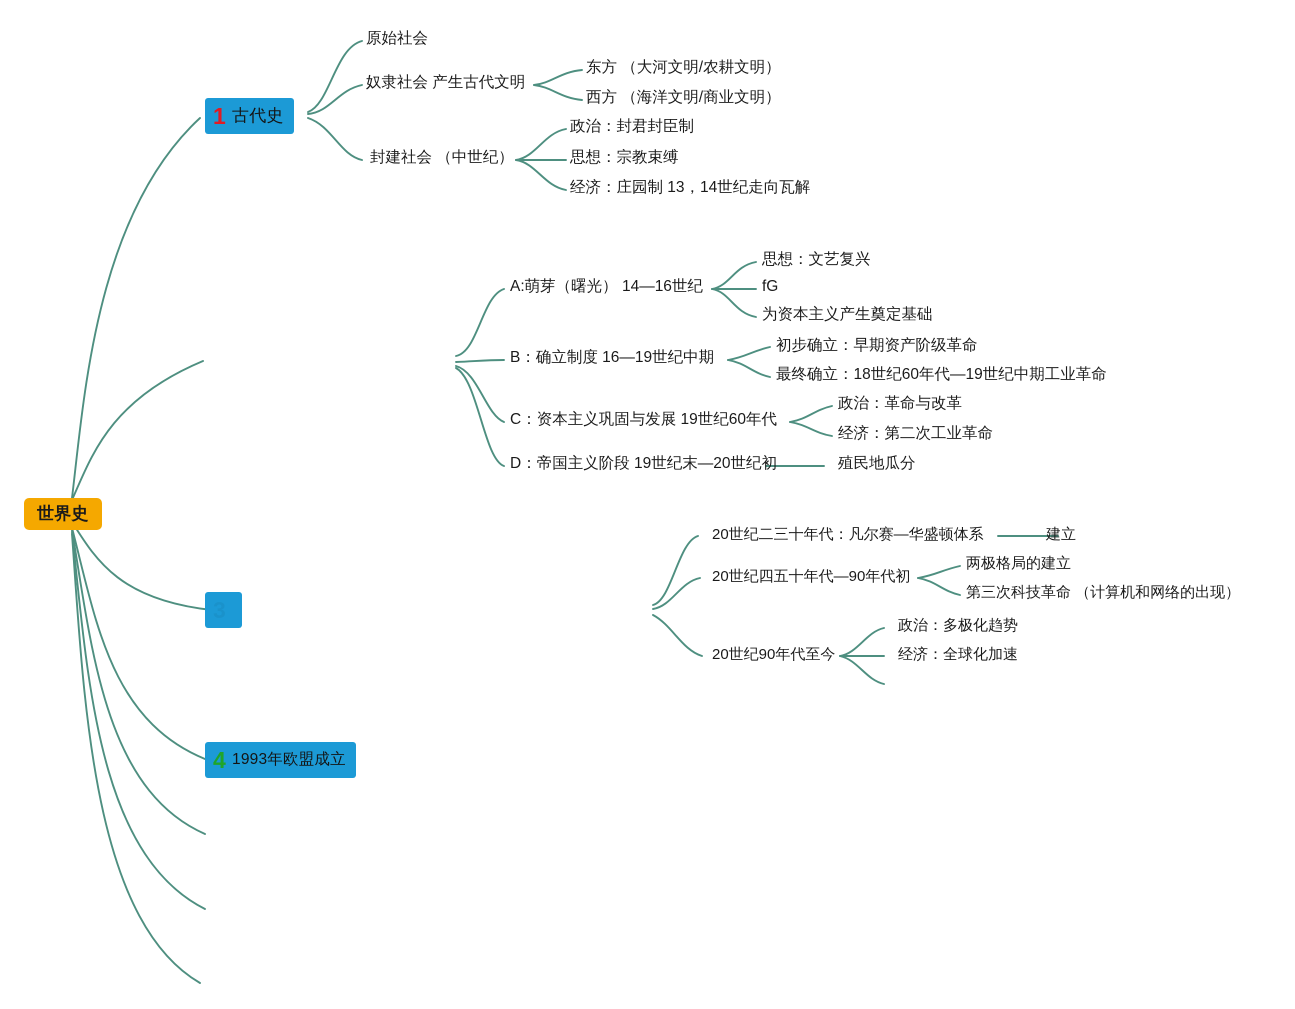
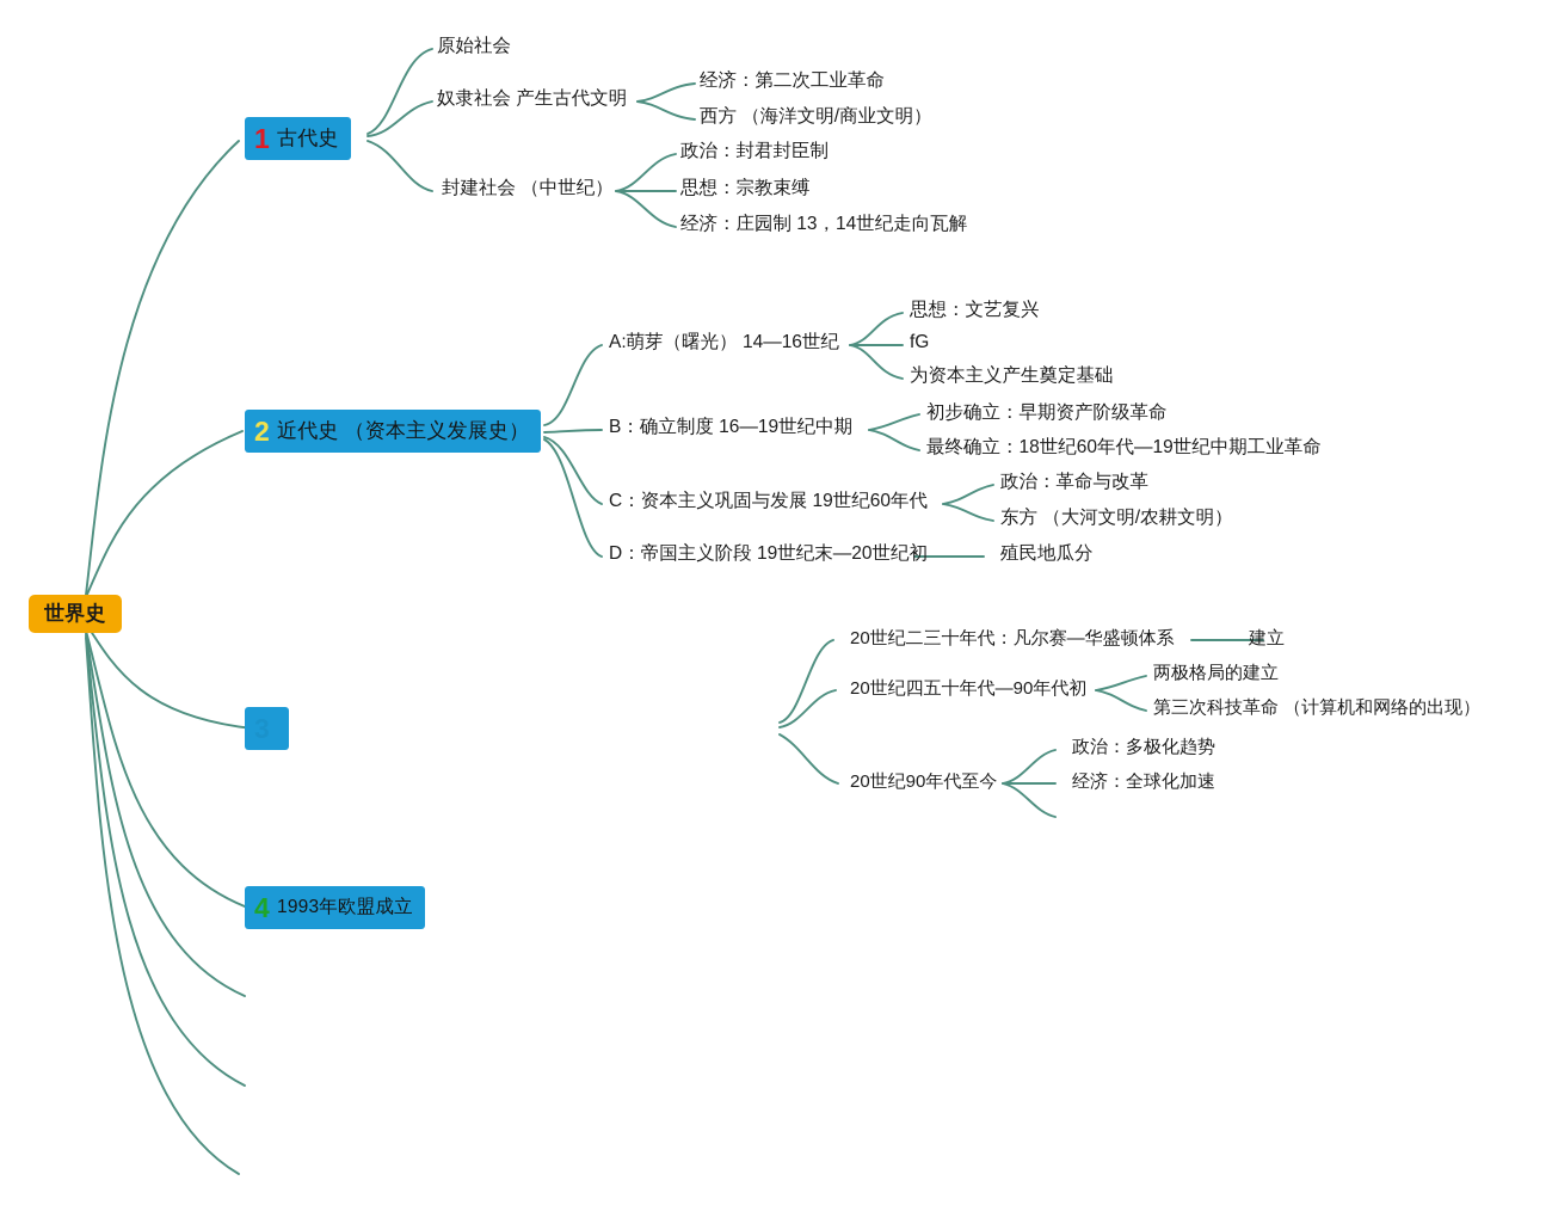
  世界史
  1
  古代史
  原始社会
  奴隶社会 产生古代文明
- 东方 （大河文明/农耕文明）
+ 经济：第二次工业革命
  西方 （海洋文明/商业文明）
  封建社会 （中世纪）
  政治：封君封臣制
  思想：宗教束缚
  经济：庄园制 13，14世纪走向瓦解
+ 2
+ 近代史 （资本主义发展史）
  A:萌芽（曙光） 14—16世纪
  思想：文艺复兴
  fG
  为资本主义产生奠定基础
  B：确立制度 16—19世纪中期
  初步确立：早期资产阶级革命
  最终确立：18世纪60年代—19世纪中期工业革命
  C：资本主义巩固与发展 19世纪60年代
  政治：革命与改革
- 经济：第二次工业革命
+ 东方 （大河文明/农耕文明）
  D：帝国主义阶段 19世纪末—20世纪初
  殖民地瓜分
  20世纪二三十年代：凡尔赛—华盛顿体系
  建立
  20世纪四五十年代—90年代初
  两极格局的建立
  第三次科技革命 （计算机和网络的出现）
  20世纪90年代至今
  政治：多极化趋势
  经济：全球化加速
  4
  1993年欧盟成立
